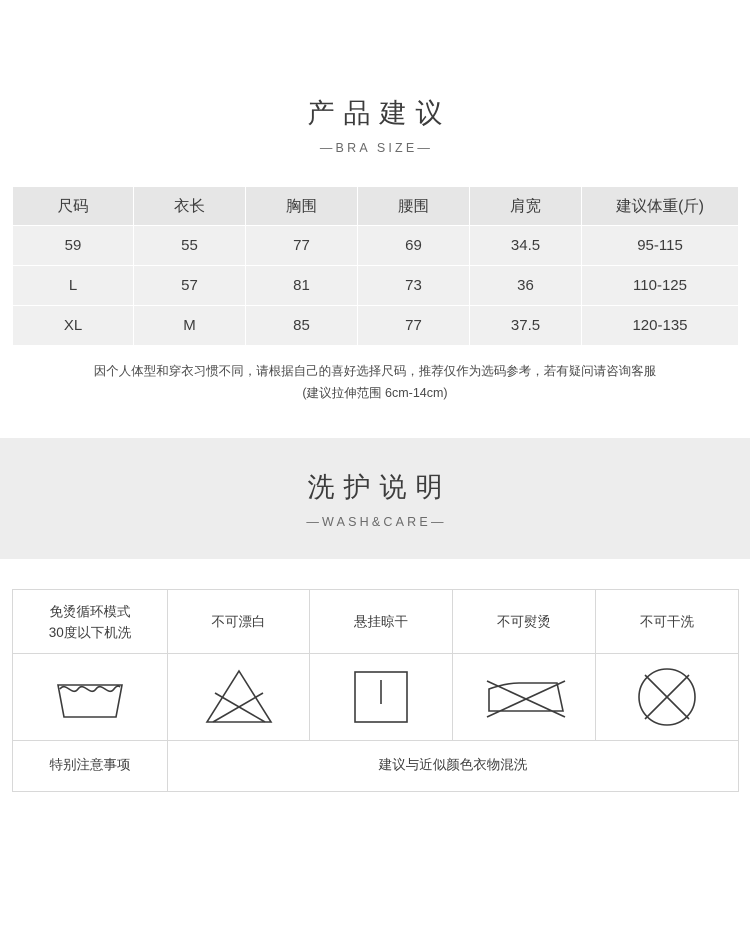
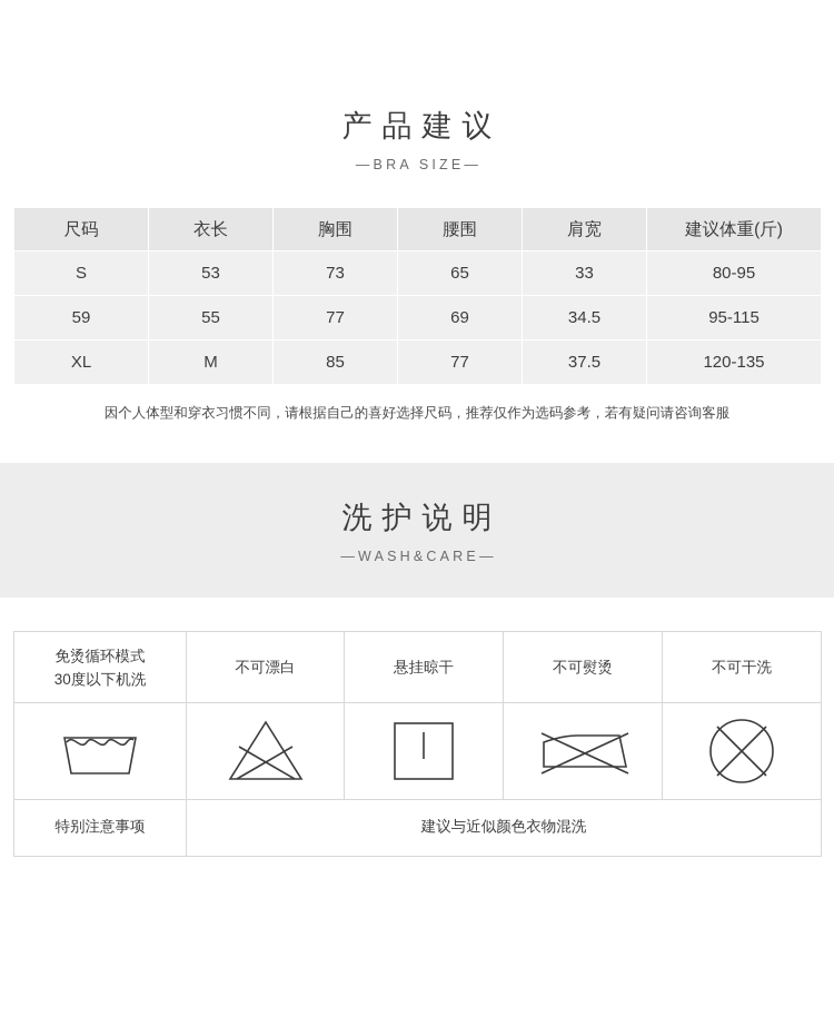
  产品建议
  —BRA SIZE—
  尺码	衣长	胸围	腰围	肩宽	建议体重(斤)
+ S	53	73	65	33	80-95
  59	55	77	69	34.5	95-115
- L	57	81	73	36	110-125
  XL	M	85	77	37.5	120-135
  因个人体型和穿衣习惯不同，请根据自己的喜好选择尺码，推荐仅作为选码参考，若有疑问请咨询客服
- (建议拉伸范围 6cm-14cm)
  洗护说明
  —WASH&CARE—
  免烫循环模式 30度以下机洗	不可漂白	悬挂晾干	不可熨烫	不可干洗
  特别注意事项	建议与近似颜色衣物混洗
